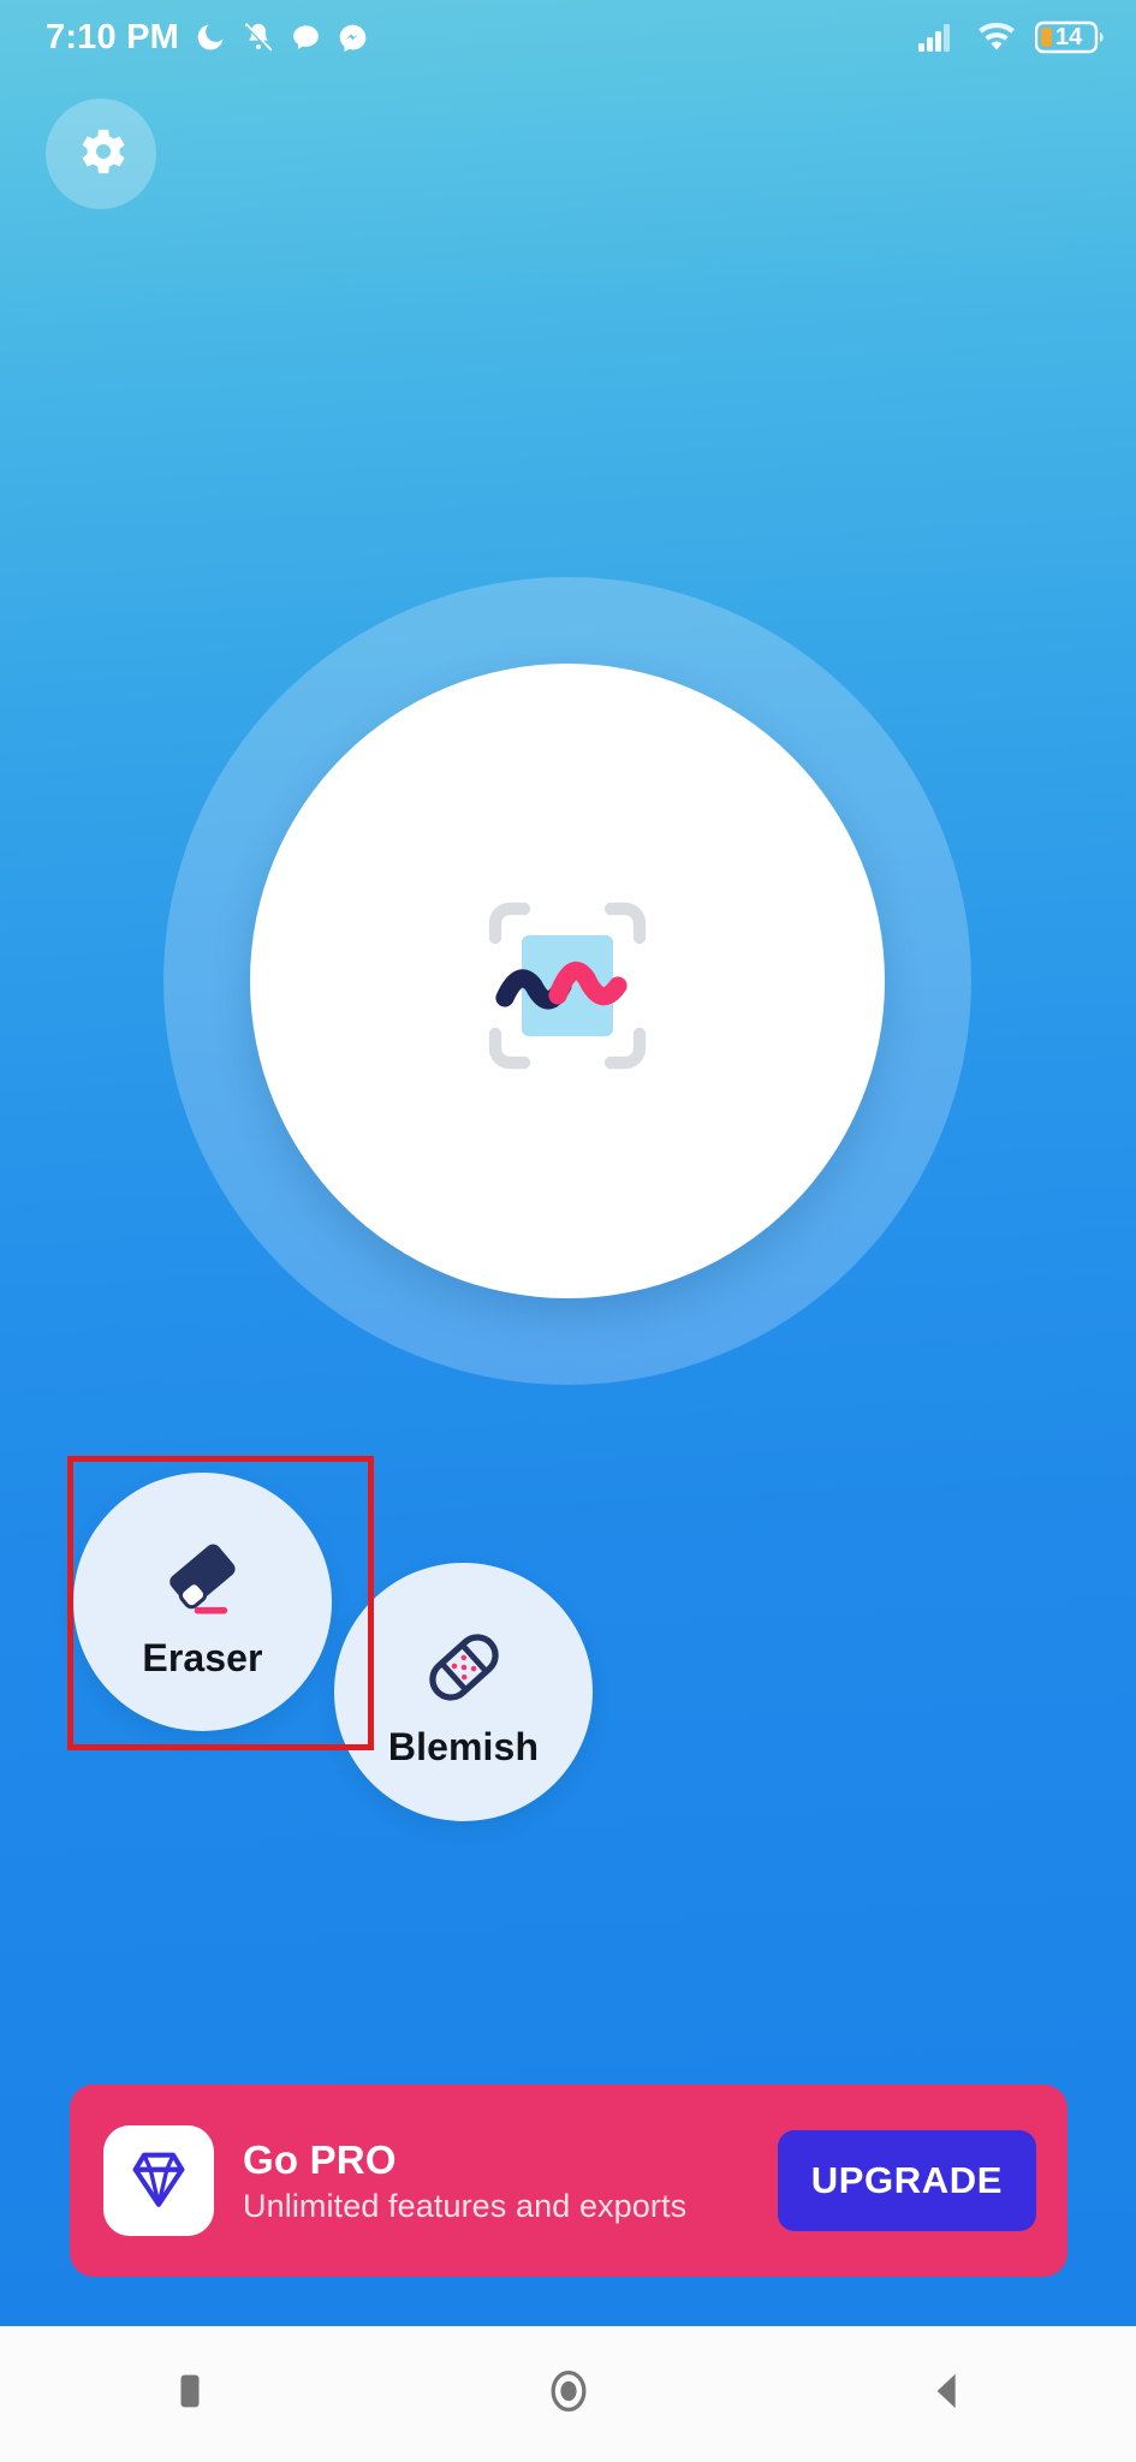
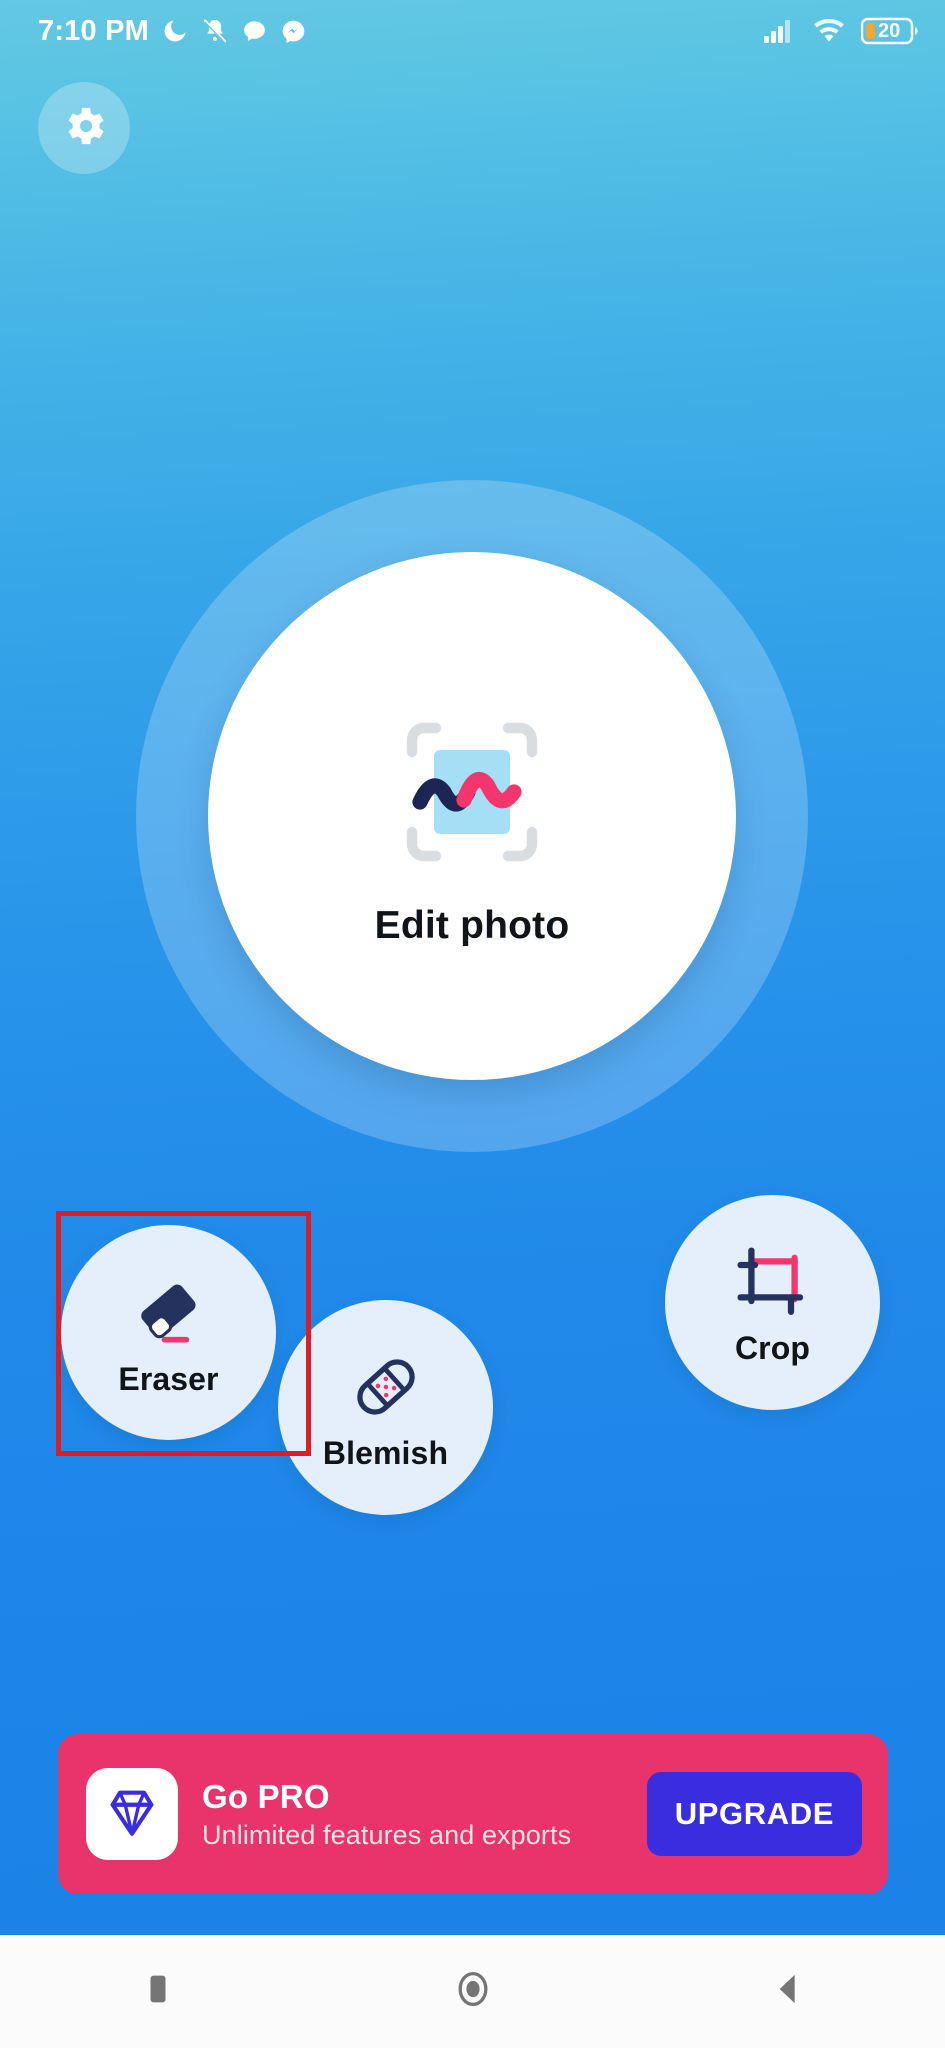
  7:10 PM
- 14
+ 20
+ Edit photo
  Eraser
  Blemish
+ Crop
  Go PRO
  Unlimited features and exports
  UPGRADE
